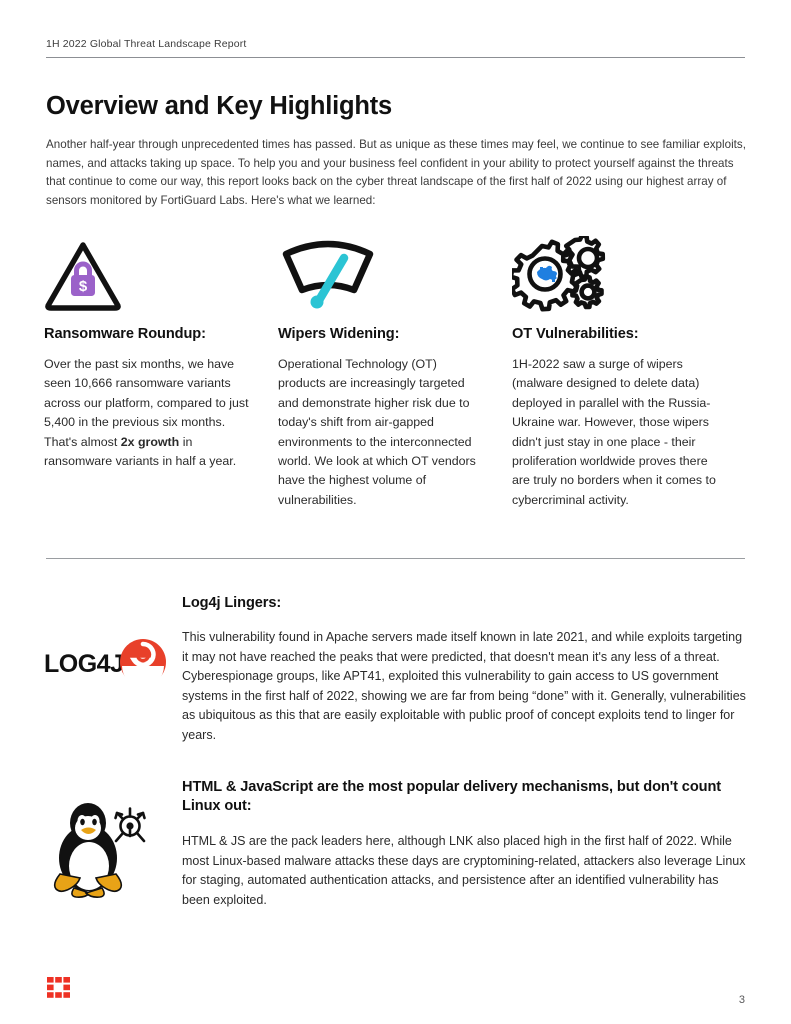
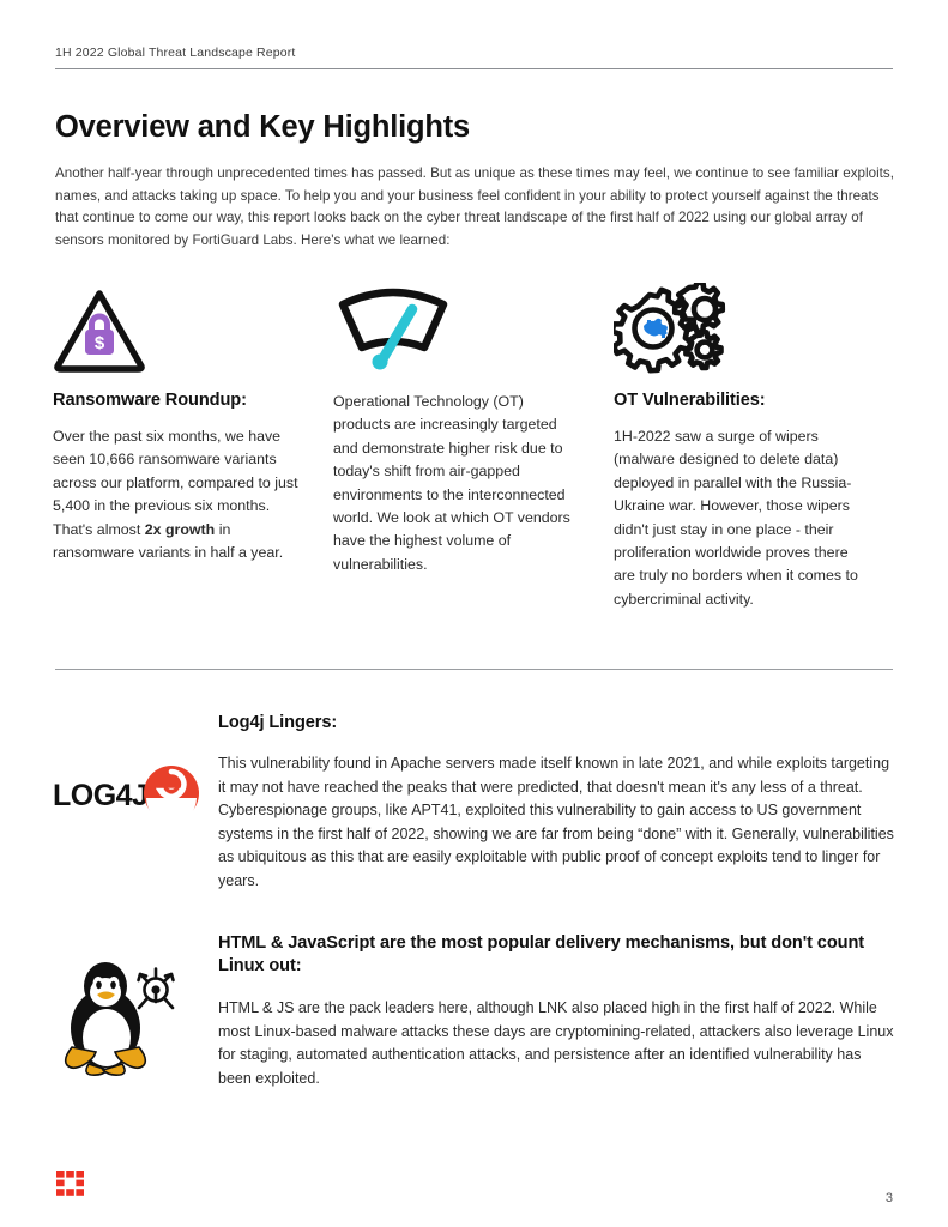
  1H 2022 Global Threat Landscape Report
  Overview and Key Highlights
- Another half-year through unprecedented times has passed. But as unique as these times may feel, we continue to see familiar exploits, names, and attacks taking up space. To help you and your business feel confident in your ability to protect yourself against the threats that continue to come our way, this report looks back on the cyber threat landscape of the first half of 2022 using our highest array of sensors monitored by FortiGuard Labs. Here's what we learned:
+ Another half-year through unprecedented times has passed. But as unique as these times may feel, we continue to see familiar exploits, names, and attacks taking up space. To help you and your business feel confident in your ability to protect yourself against the threats that continue to come our way, this report looks back on the cyber threat landscape of the first half of 2022 using our global array of sensors monitored by FortiGuard Labs. Here's what we learned:
  $
  Ransomware Roundup:
  Over the past six months, we have seen 10,666 ransomware variants across our platform, compared to just 5,400 in the previous six months. That's almost 2x growth in ransomware variants in half a year.
- Wipers Widening:
  Operational Technology (OT) products are increasingly targeted and demonstrate higher risk due to today's shift from air-gapped environments to the interconnected world. We look at which OT vendors have the highest volume of vulnerabilities.
  OT Vulnerabilities:
  1H-2022 saw a surge of wipers (malware designed to delete data) deployed in parallel with the Russia-Ukraine war. However, those wipers didn't just stay in one place - their proliferation worldwide proves there are truly no borders when it comes to cybercriminal activity.
  LOG4J
  Log4j Lingers:
  This vulnerability found in Apache servers made itself known in late 2021, and while exploits targeting it may not have reached the peaks that were predicted, that doesn't mean it's any less of a threat. Cyberespionage groups, like APT41, exploited this vulnerability to gain access to US government systems in the first half of 2022, showing we are far from being “done” with it. Generally, vulnerabilities as ubiquitous as this that are easily exploitable with public proof of concept exploits tend to linger for years.
  HTML & JavaScript are the most popular delivery mechanisms, but don't count Linux out:
  HTML & JS are the pack leaders here, although LNK also placed high in the first half of 2022. While most Linux-based malware attacks these days are cryptomining-related, attackers also leverage Linux for staging, automated authentication attacks, and persistence after an identified vulnerability has been exploited.
  3
